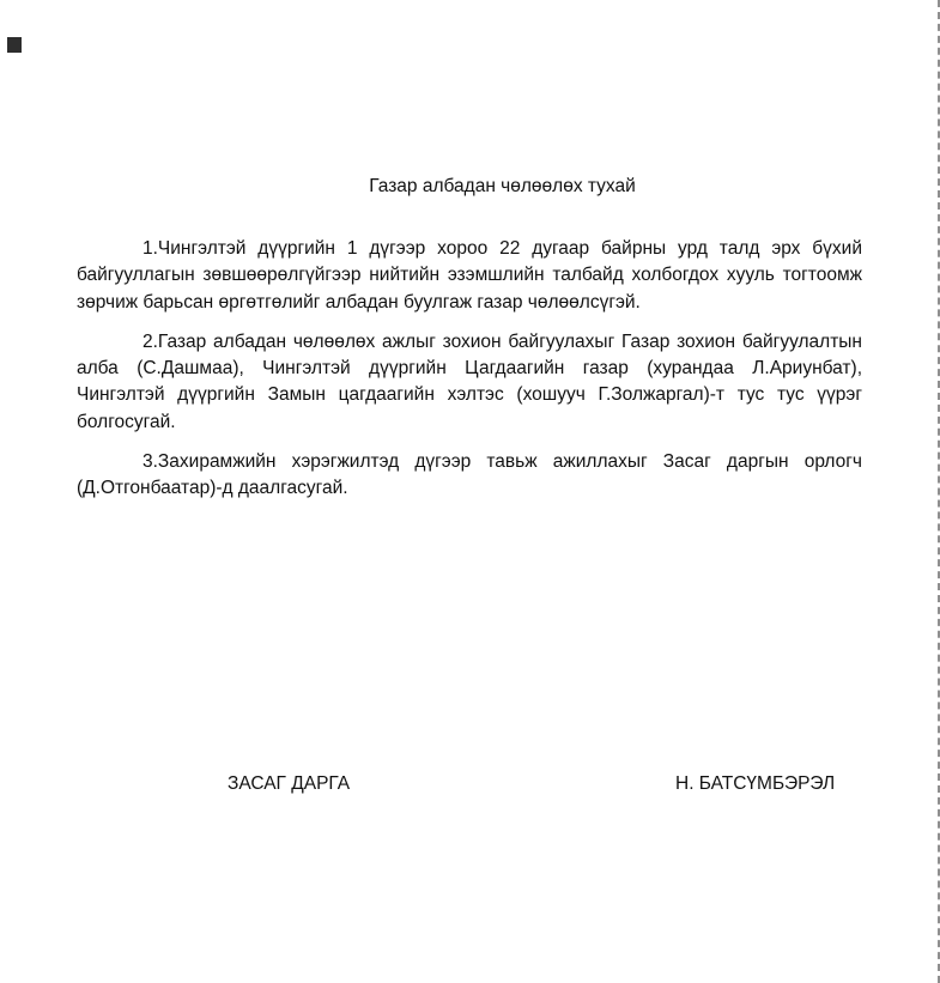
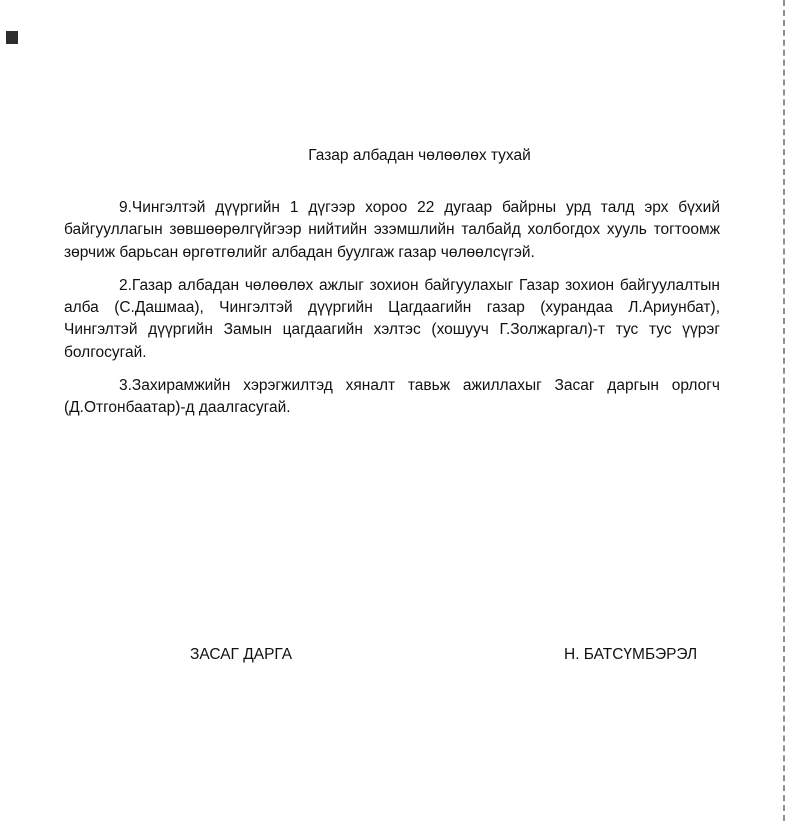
  Газар албадан чөлөөлөх тухай
- 1.Чингэлтэй дүүргийн 1 дүгээр хороо 22 дугаар байрны урд талд эрх бүхий байгууллагын зөвшөөрөлгүйгээр нийтийн эзэмшлийн талбайд холбогдох хууль тогтоомж зөрчиж барьсан өргөтгөлийг албадан буулгаж газар чөлөөлсүгэй.
+ 9.Чингэлтэй дүүргийн 1 дүгээр хороо 22 дугаар байрны урд талд эрх бүхий байгууллагын зөвшөөрөлгүйгээр нийтийн эзэмшлийн талбайд холбогдох хууль тогтоомж зөрчиж барьсан өргөтгөлийг албадан буулгаж газар чөлөөлсүгэй.
  2.Газар албадан чөлөөлөх ажлыг зохион байгуулахыг Газар зохион байгуулалтын алба (С.Дашмаа), Чингэлтэй дүүргийн Цагдаагийн газар (хурандаа Л.Ариунбат), Чингэлтэй дүүргийн Замын цагдаагийн хэлтэс (хошууч Г.Золжаргал)-т тус тус үүрэг болгосугай.
- 3.Захирамжийн хэрэгжилтэд дүгээр тавьж ажиллахыг Засаг даргын орлогч (Д.Отгонбаатар)-д даалгасугай.
+ 3.Захирамжийн хэрэгжилтэд хяналт тавьж ажиллахыг Засаг даргын орлогч (Д.Отгонбаатар)-д даалгасугай.
  ЗАСАГ ДАРГА
  Н. БАТСҮМБЭРЭЛ
